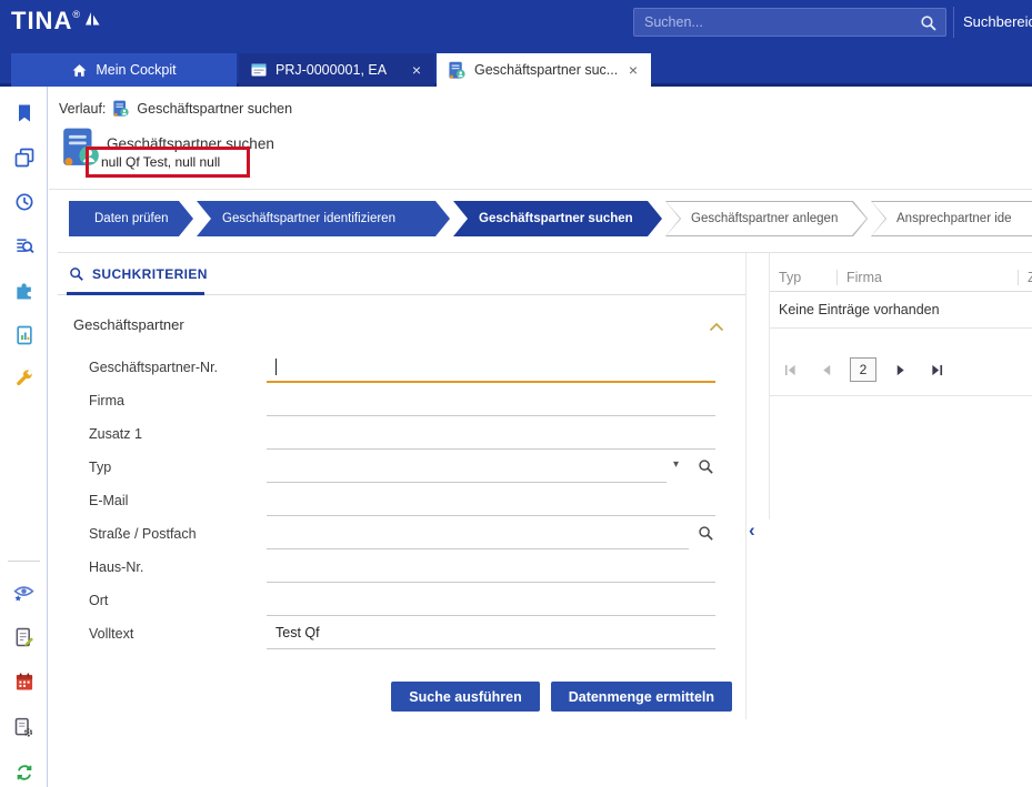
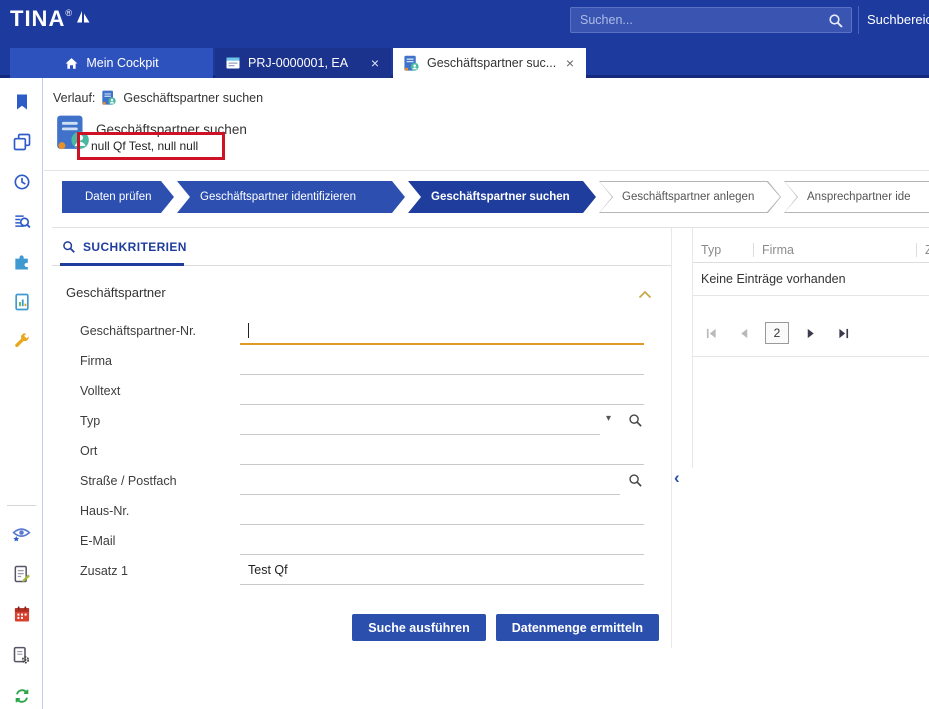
  TINA
  ®
  Suchen...
  Suchberei
  Mein Cockpit
  PRJ-0000001, EA
  ×
  Geschäftspartner suc...
  ×
  Verlauf:
  Geschäftspartner suchen
  Geschäftspartner suchen
  null Qf Test, null null
  Daten prüfen
  Geschäftspartner identifizieren
  Geschäftspartner suchen
  Geschäftspartner anlegen
  Ansprechpartner ide
  SUCHKRITERIEN
  Geschäftspartner
  Geschäftspartner-Nr.
  Firma
- Zusatz 1
+ Volltext
  Typ
  ▾
- E-Mail
+ Ort
  Straße / Postfach
  Haus-Nr.
- Ort
+ E-Mail
- Volltext
+ Zusatz 1
  Test Qf
  Suche ausführen
  Datenmenge ermitteln
  ‹
  Typ
  Firma
  Keine Einträge vorhanden
  2
